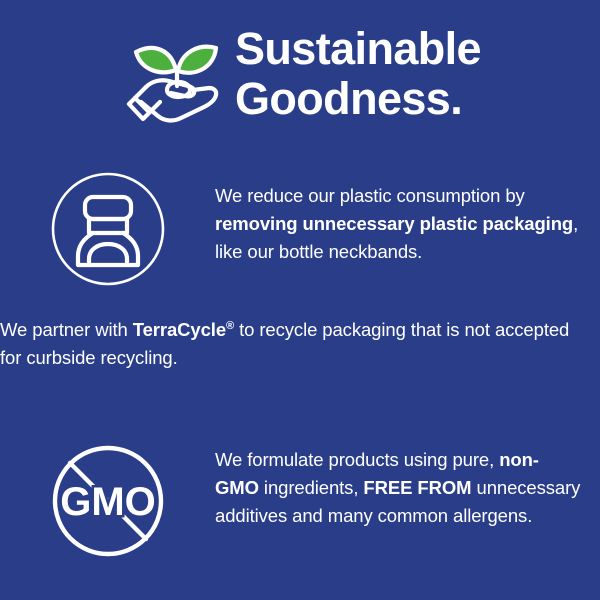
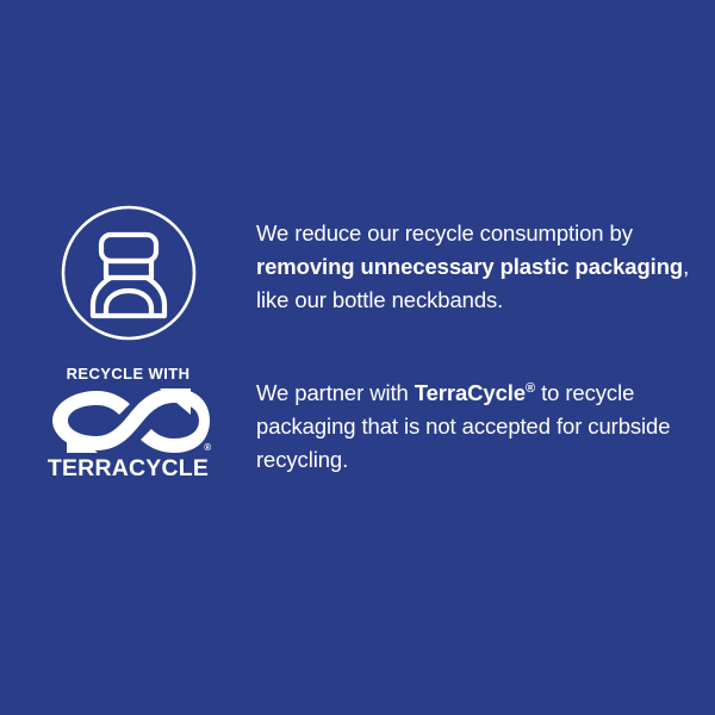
- Sustainable
- Goodness.
- We reduce our plastic consumption by removing unnecessary plastic packaging, like our bottle neckbands.
+ We reduce our recycle consumption by removing unnecessary plastic packaging, like our bottle neckbands.
+ RECYCLE WITH
+ TERRACYCLE
+ ®
  We partner with TerraCycle® to recycle packaging that is not accepted for curbside recycling.
- GMO
- We formulate products using pure, non-GMO ingredients, FREE FROM unnecessary additives and many common allergens.
